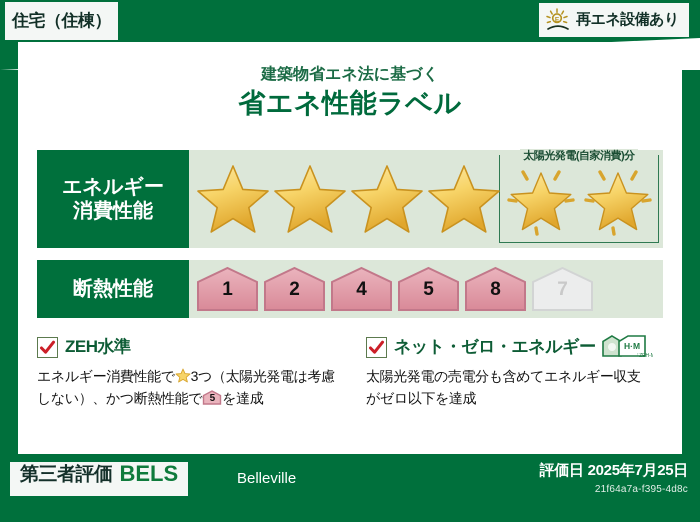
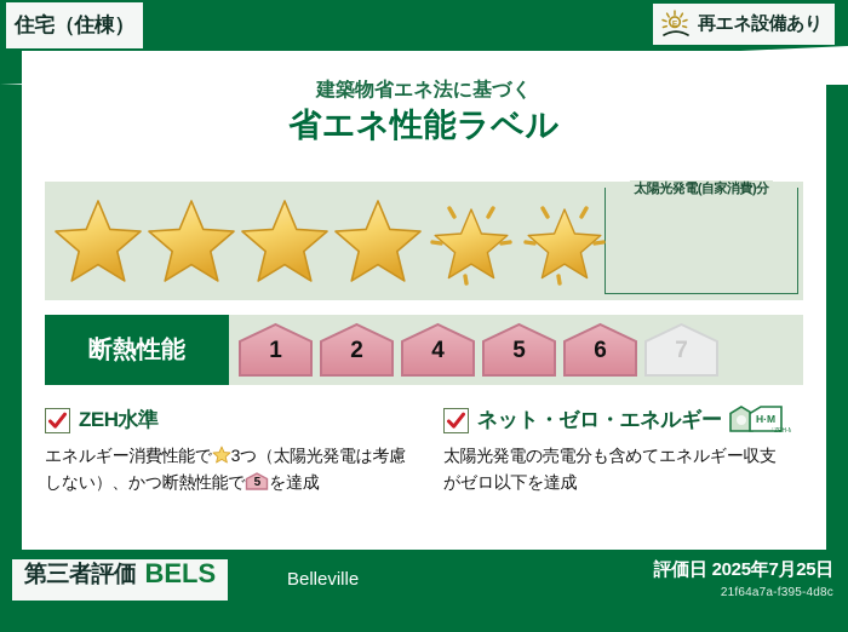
  住宅（住棟）
  再エネ設備あり
  建築物省エネ法に基づく
  省エネ性能ラベル
- エネルギー
- 消費性能
  太陽光発電(自家消費)分
  断熱性能
  1
  2
  4
  5
- 8
+ 6
  7
  ZEH水準
  エネルギー消費性能で 3つ（太陽光発電は考慮しない）、かつ断熱性能で
  5
  を達成
  ネット・ゼロ・エネルギー
  H·M
  太陽光発電の売電分も含めてエネルギー収支がゼロ以下を達成
  第三者評価
  BELS
  Belleville
  評価日 2025年7月25日
  21f64a7a-f395-4d8c
